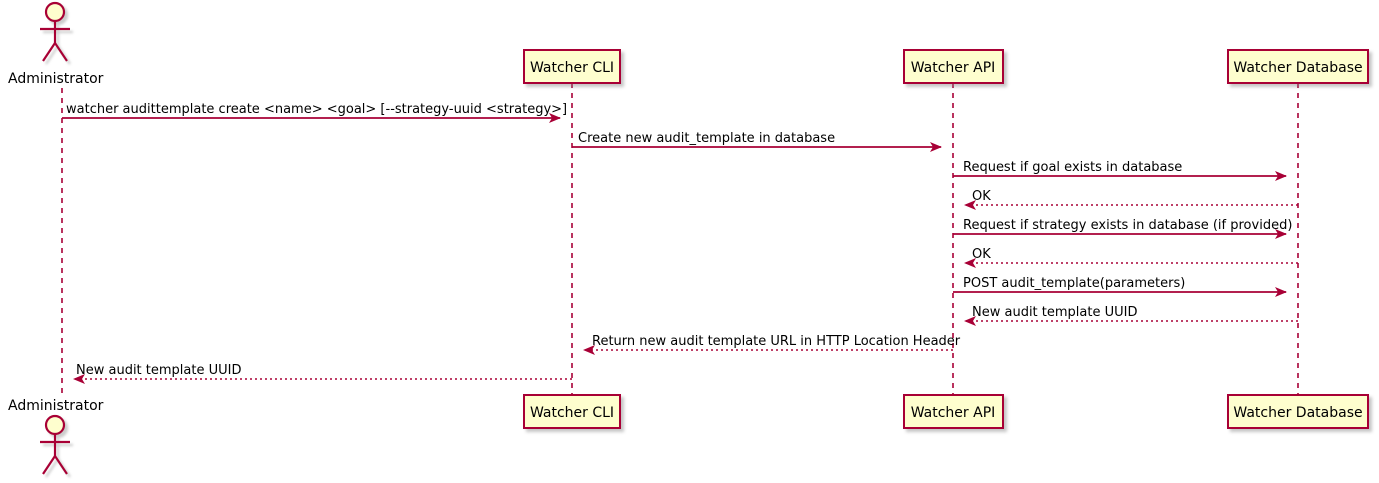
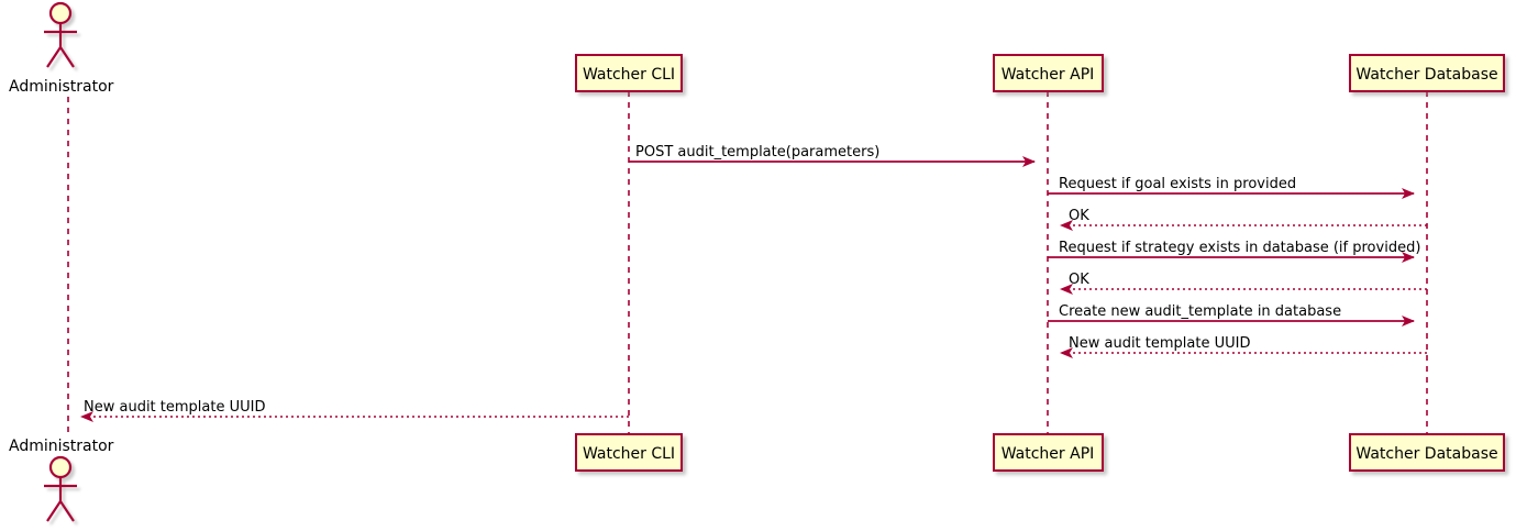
  Administrator
  Administrator
  Watcher CLI
  Watcher API
  Watcher Database
  Watcher CLI
  Watcher API
  Watcher Database
- watcher audittemplate create <name> <goal> [--strategy-uuid <strategy>]
- Create new audit_template in database
+ POST audit_template(parameters)
- Request if goal exists in database
+ Request if goal exists in provided
  OK
  Request if strategy exists in database (if provided)
  OK
- POST audit_template(parameters)
+ Create new audit_template in database
  New audit template UUID
- Return new audit template URL in HTTP Location Header
  New audit template UUID
